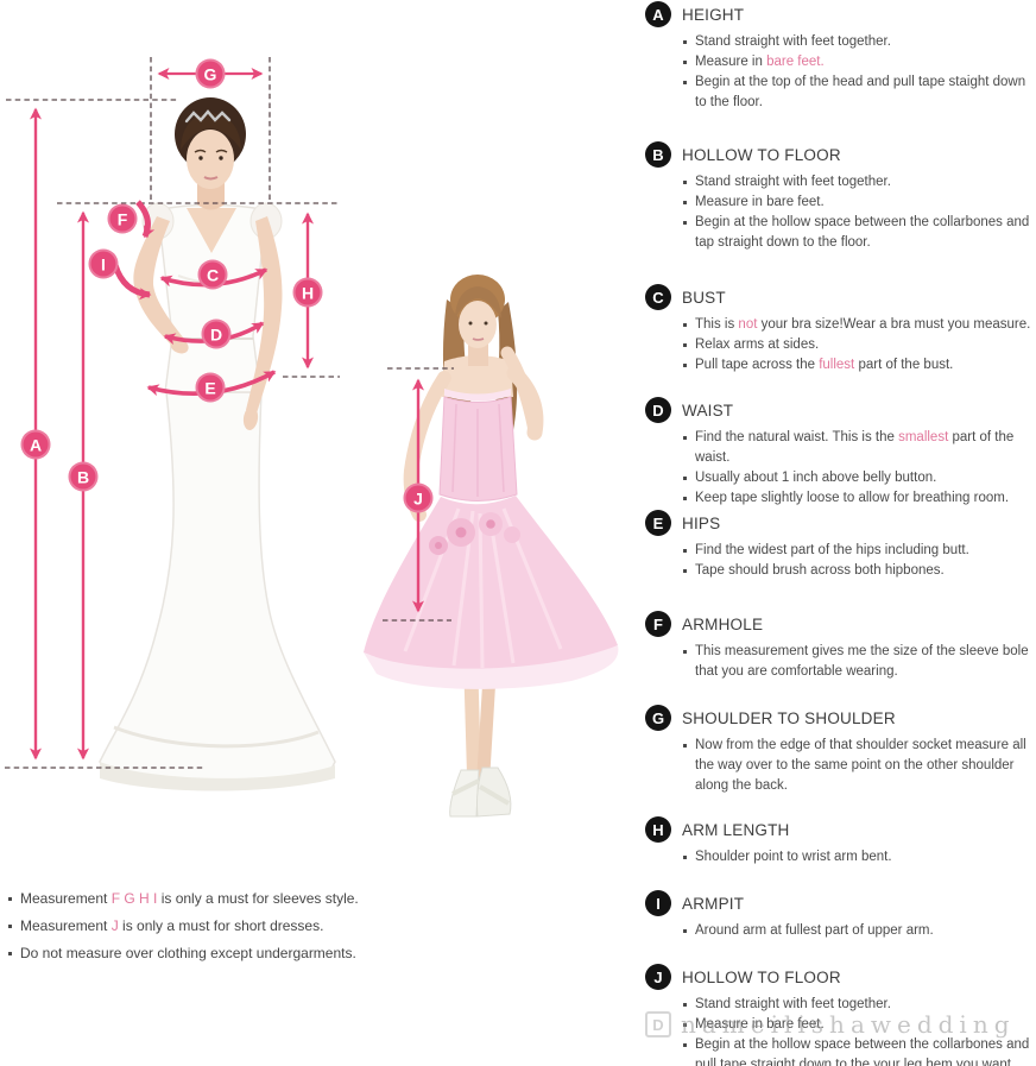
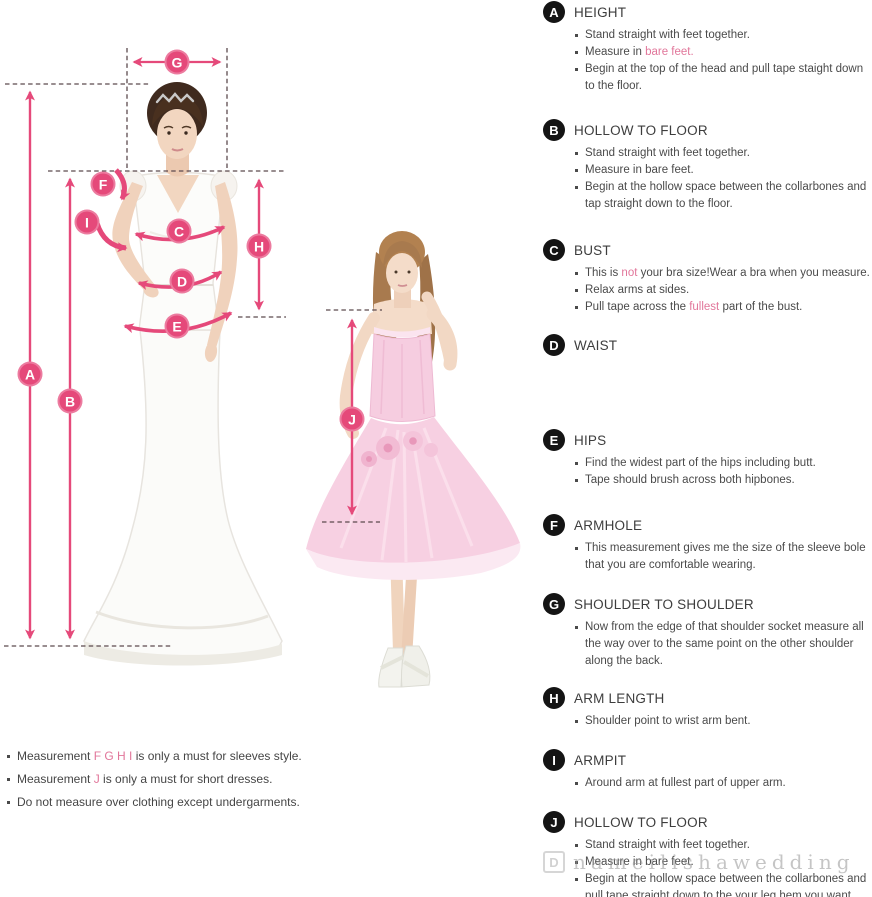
  G
  F
  I
  C
  H
  D
  E
  A
  B
  J
  A
  HEIGHT
  Stand straight with feet together.
  Measure in bare feet.
  Begin at the top of the head and pull tape staight down to the floor.
  B
  HOLLOW TO FLOOR
  Stand straight with feet together.
  Measure in bare feet.
  Begin at the hollow space between the collarbones and tap straight down to the floor.
  C
  BUST
- This is not your bra size!Wear a bra must you measure.
+ This is not your bra size!Wear a bra when you measure.
  Relax arms at sides.
  Pull tape across the fullest part of the bust.
  D
  WAIST
- Find the natural waist. This is the smallest part of the waist.
- Usually about 1 inch above belly button.
- Keep tape slightly loose to allow for breathing room.
  E
  HIPS
  Find the widest part of the hips including butt.
  Tape should brush across both hipbones.
  F
  ARMHOLE
  This measurement gives me the size of the sleeve bole that you are comfortable wearing.
  G
  SHOULDER TO SHOULDER
  Now from the edge of that shoulder socket measure all the way over to the same point on the other shoulder along the back.
  H
  ARM LENGTH
  Shoulder point to wrist arm bent.
  I
  ARMPIT
  Around arm at fullest part of upper arm.
  J
  HOLLOW TO FLOOR
  Stand straight with feet together.
  Measure in bare feet.
  Begin at the hollow space between the collarbones and pull tape straight down to the your leg hem you want.
  Measurement F G H I is only a must for sleeves style.
  Measurement J is only a must for short dresses.
  Do not measure over clothing except undergarments.
  D
  nameilishawedding
